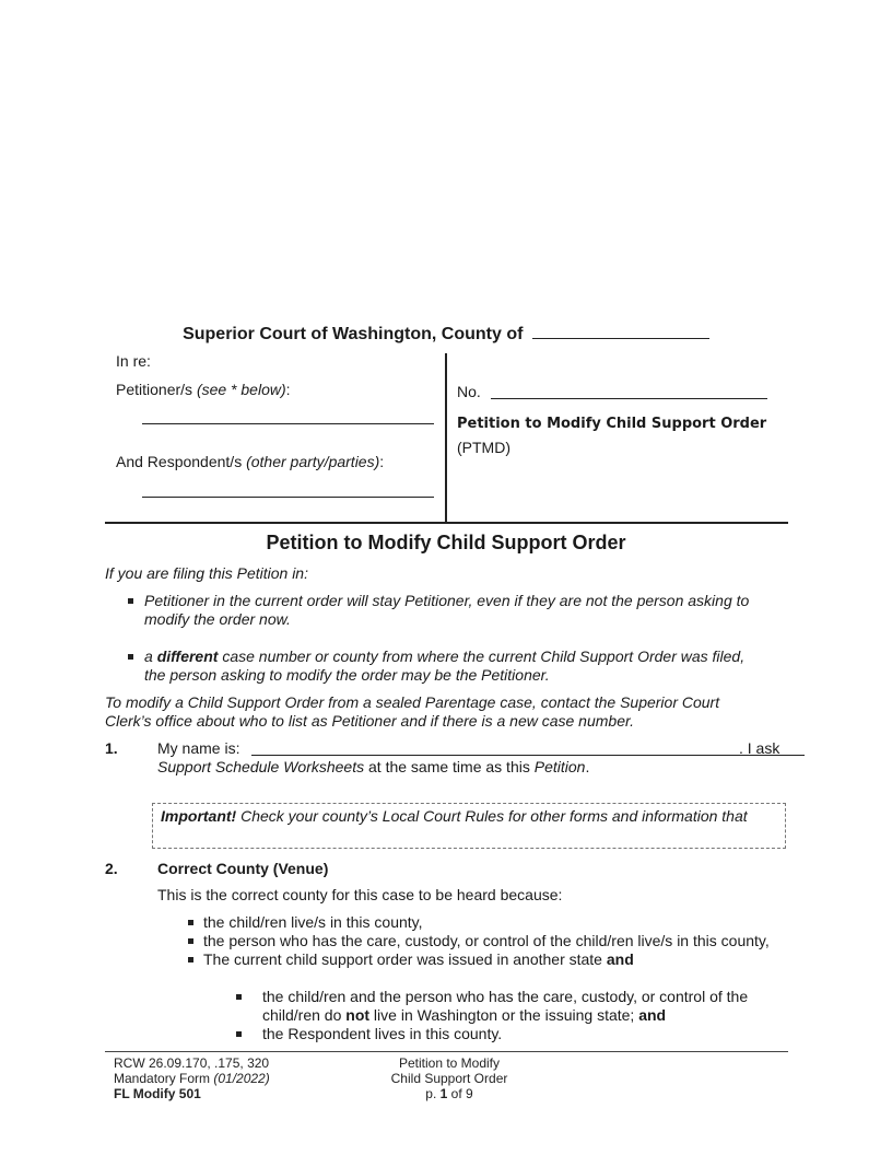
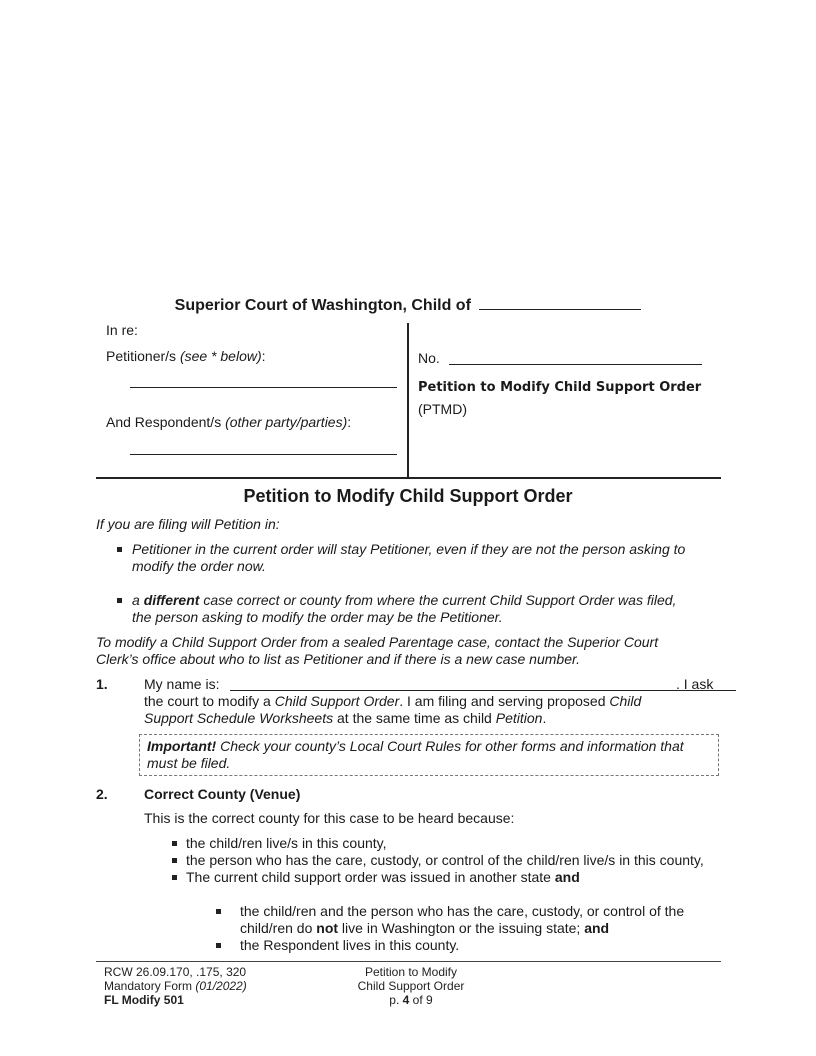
- Superior Court of Washington, County of
+ Superior Court of Washington, Child of
  In re:
  Petitioner/s (see * below):
  And Respondent/s (other party/parties):
  No.
  Petition to Modify Child Support Order
  (PTMD)
  Petition to Modify Child Support Order
- If you are filing this Petition in:
+ If you are filing will Petition in:
  Petitioner in the current order will stay Petitioner, even if they are not the person asking to
  modify the order now.
- a different case number or county from where the current Child Support Order was filed,
+ a different case correct or county from where the current Child Support Order was filed,
  the person asking to modify the order may be the Petitioner.
  To modify a Child Support Order from a sealed Parentage case, contact the Superior Court
  Clerk’s office about who to list as Petitioner and if there is a new case number.
  1.
  My name is:
  . I ask
+ the court to modify a Child Support Order. I am filing and serving proposed Child
- Support Schedule Worksheets at the same time as this Petition.
+ Support Schedule Worksheets at the same time as child Petition.
  Important! Check your county’s Local Court Rules for other forms and information that
+ must be filed.
  2.
  Correct County (Venue)
  This is the correct county for this case to be heard because:
  the child/ren live/s in this county,
  the person who has the care, custody, or control of the child/ren live/s in this county,
  The current child support order was issued in another state and
  the child/ren and the person who has the care, custody, or control of the
  child/ren do not live in Washington or the issuing state; and
  the Respondent lives in this county.
  RCW 26.09.170, .175, 320
  Mandatory Form (01/2022)
  FL Modify 501
  Petition to Modify
  Child Support Order
- p. 1 of 9
+ p. 4 of 9
